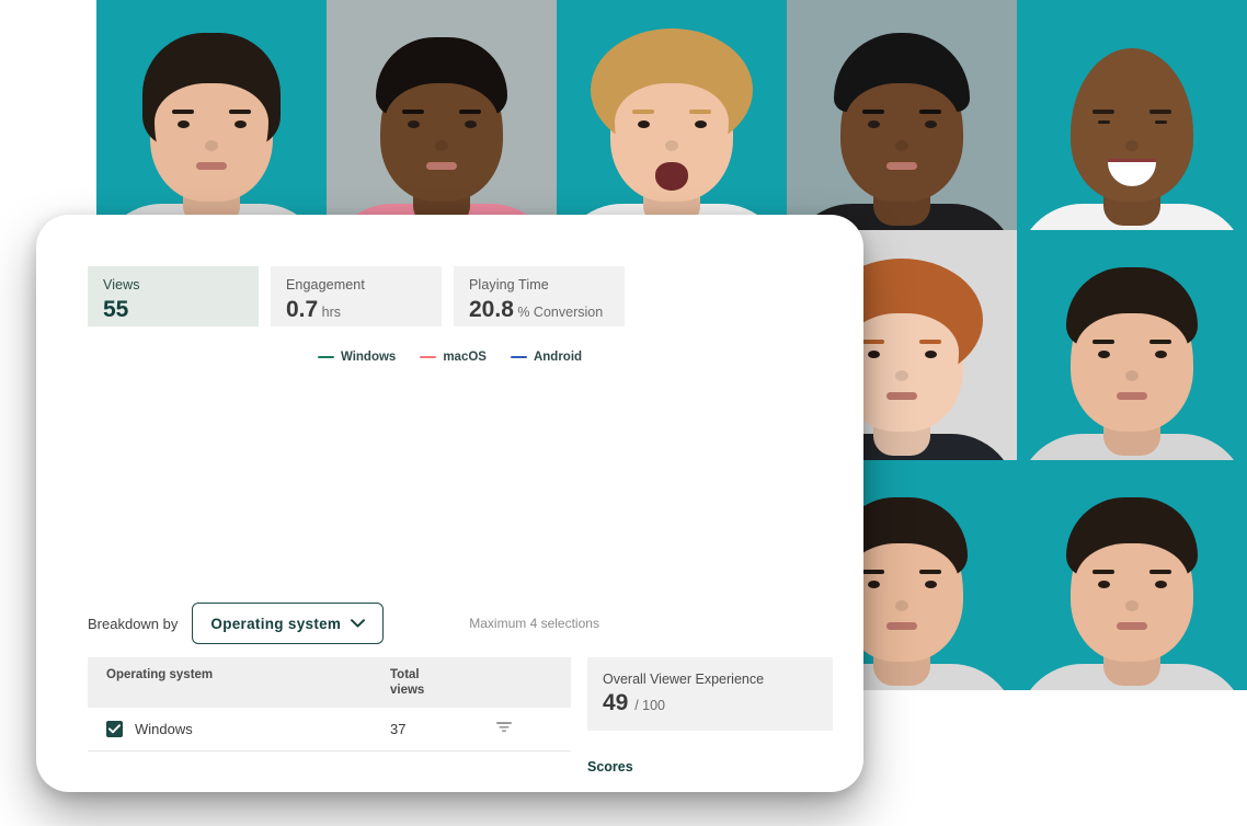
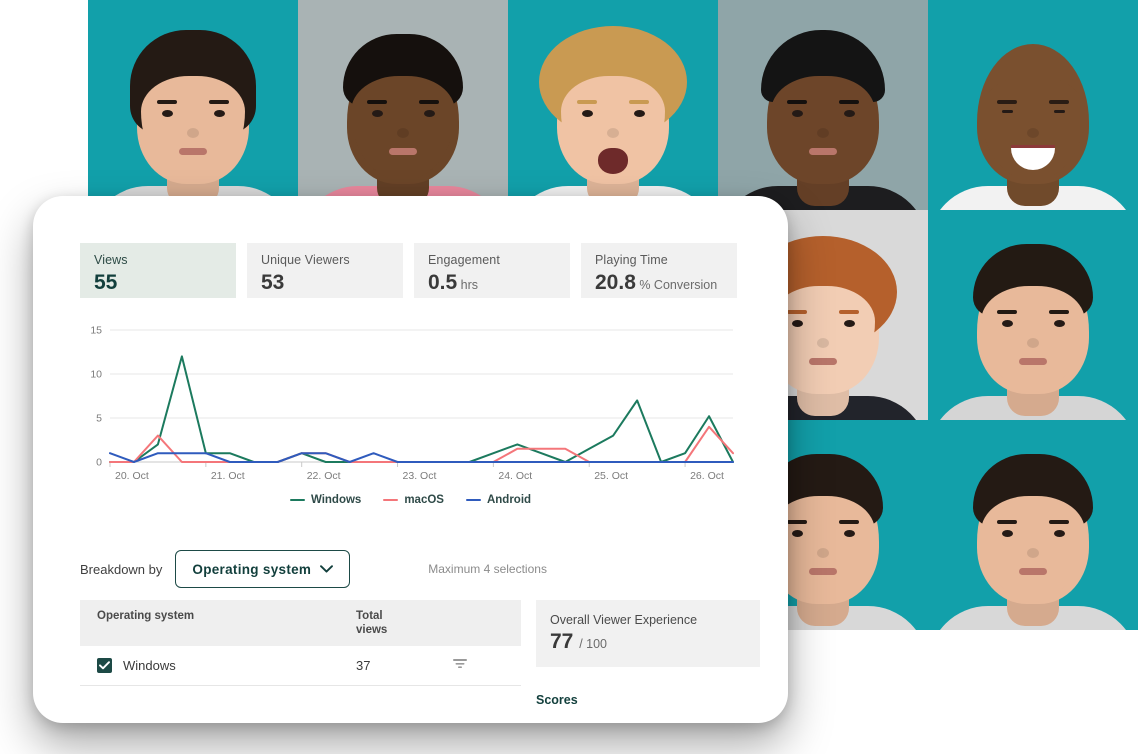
  Views
  55
+ Unique Viewers
+ 53
  Engagement
- 0.7 hrs
+ 0.5 hrs
  Playing Time
  20.8 % Conversion
+ 0
+ 5
+ 10
+ 15
+ 20. Oct
+ 21. Oct
+ 22. Oct
+ 23. Oct
+ 24. Oct
+ 25. Oct
+ 26. Oct
  Windows
  macOS
  Android
  Breakdown by
  Operating system
  Maximum 4 selections
  Operating system	Total views
  Windows	37
  Overall Viewer Experience
- 49 / 100
+ 77 / 100
  Scores
